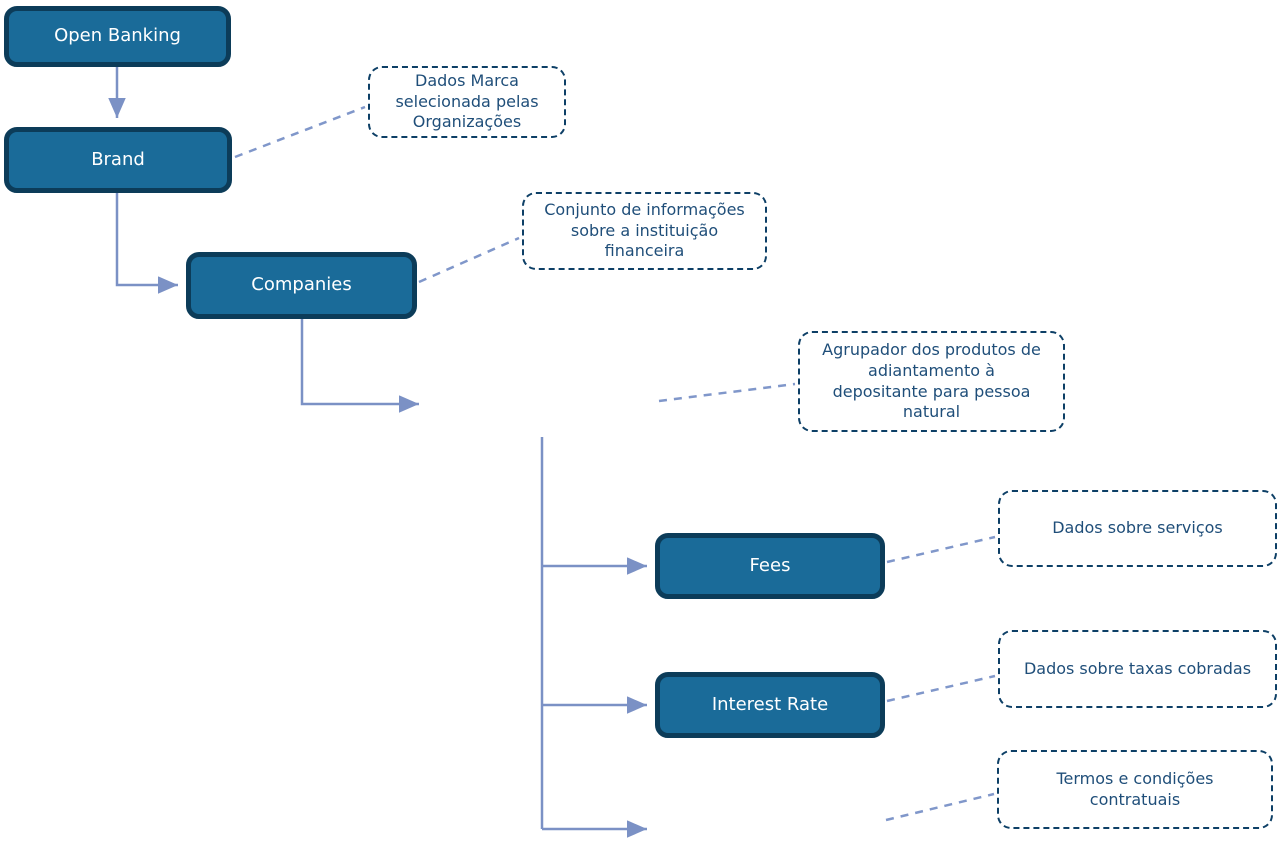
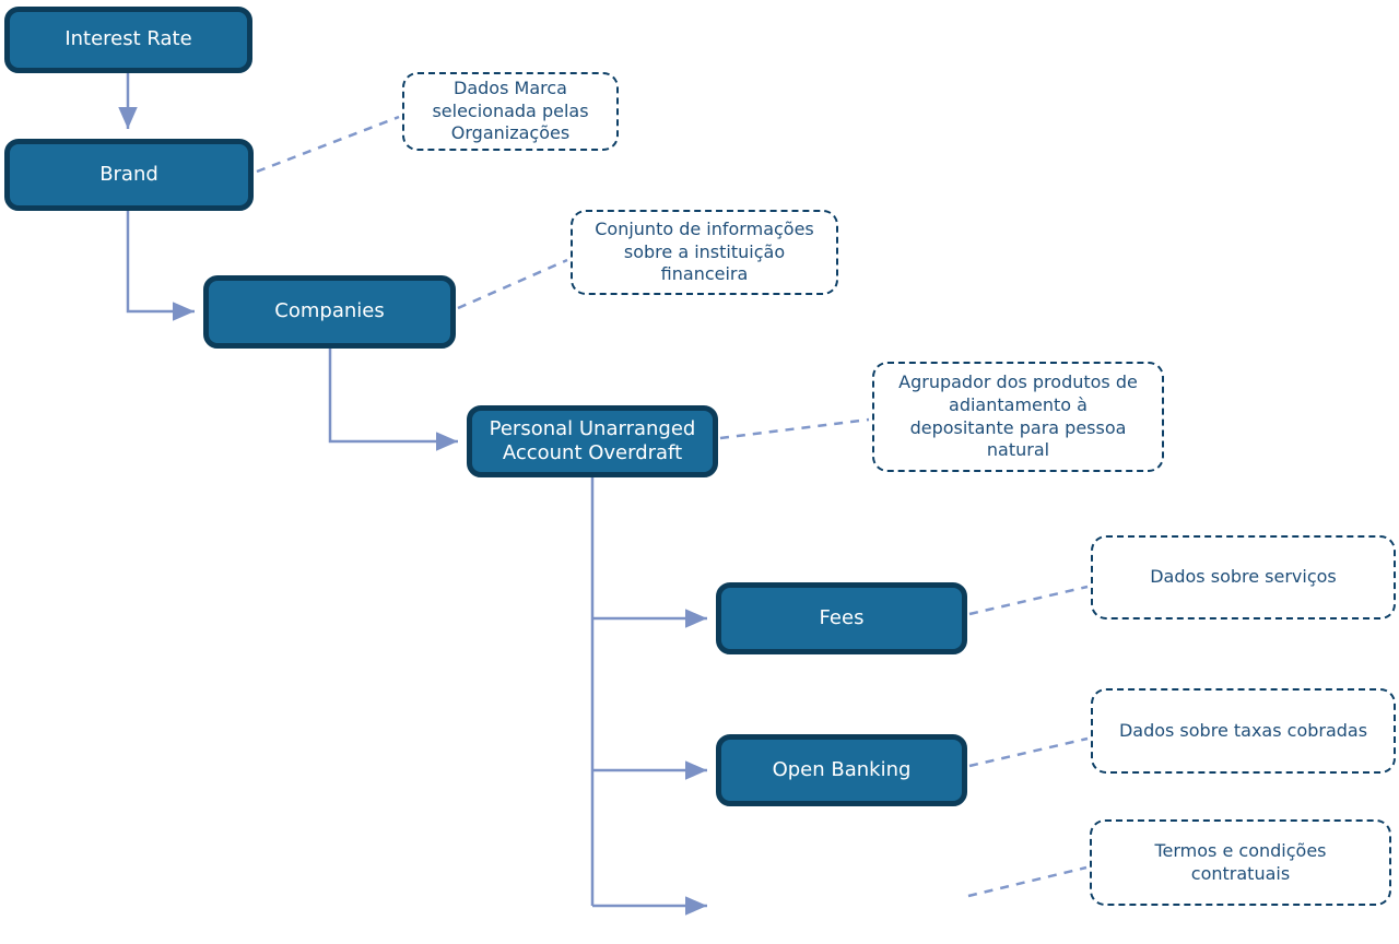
- Open Banking
+ Interest Rate
  Brand
  Companies
+ Personal Unarranged
+ Account Overdraft
  Fees
- Interest Rate
+ Open Banking
  Dados Marca
  selecionada pelas
  Organizações
  Conjunto de informações
  sobre a instituição
  financeira
  Agrupador dos produtos de
  adiantamento à
  depositante para pessoa
  natural
  Dados sobre serviços
  Dados sobre taxas cobradas
  Termos e condições
  contratuais
